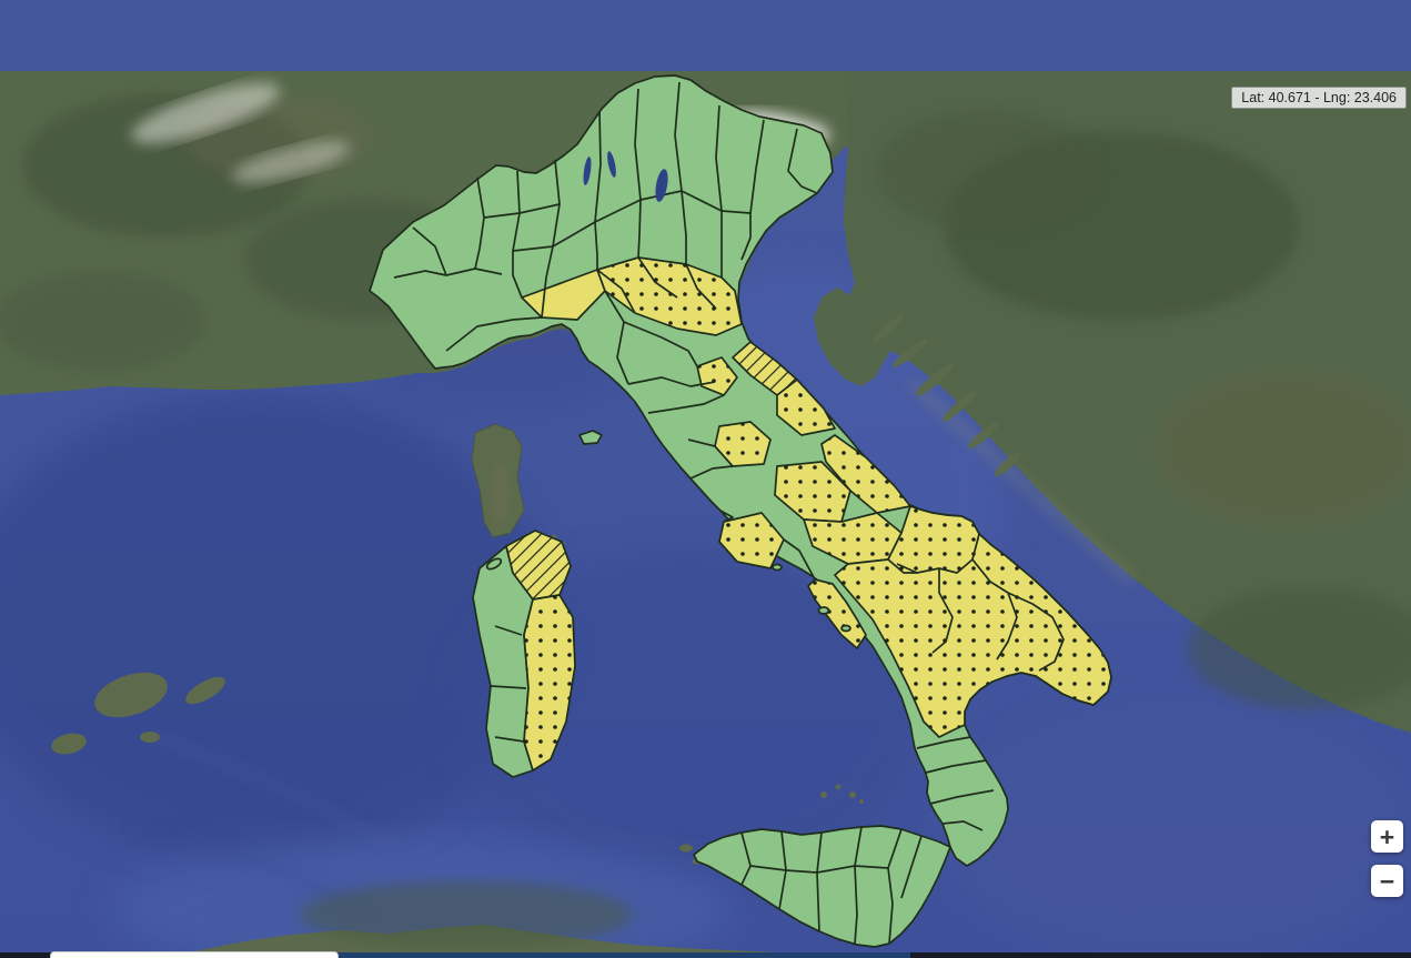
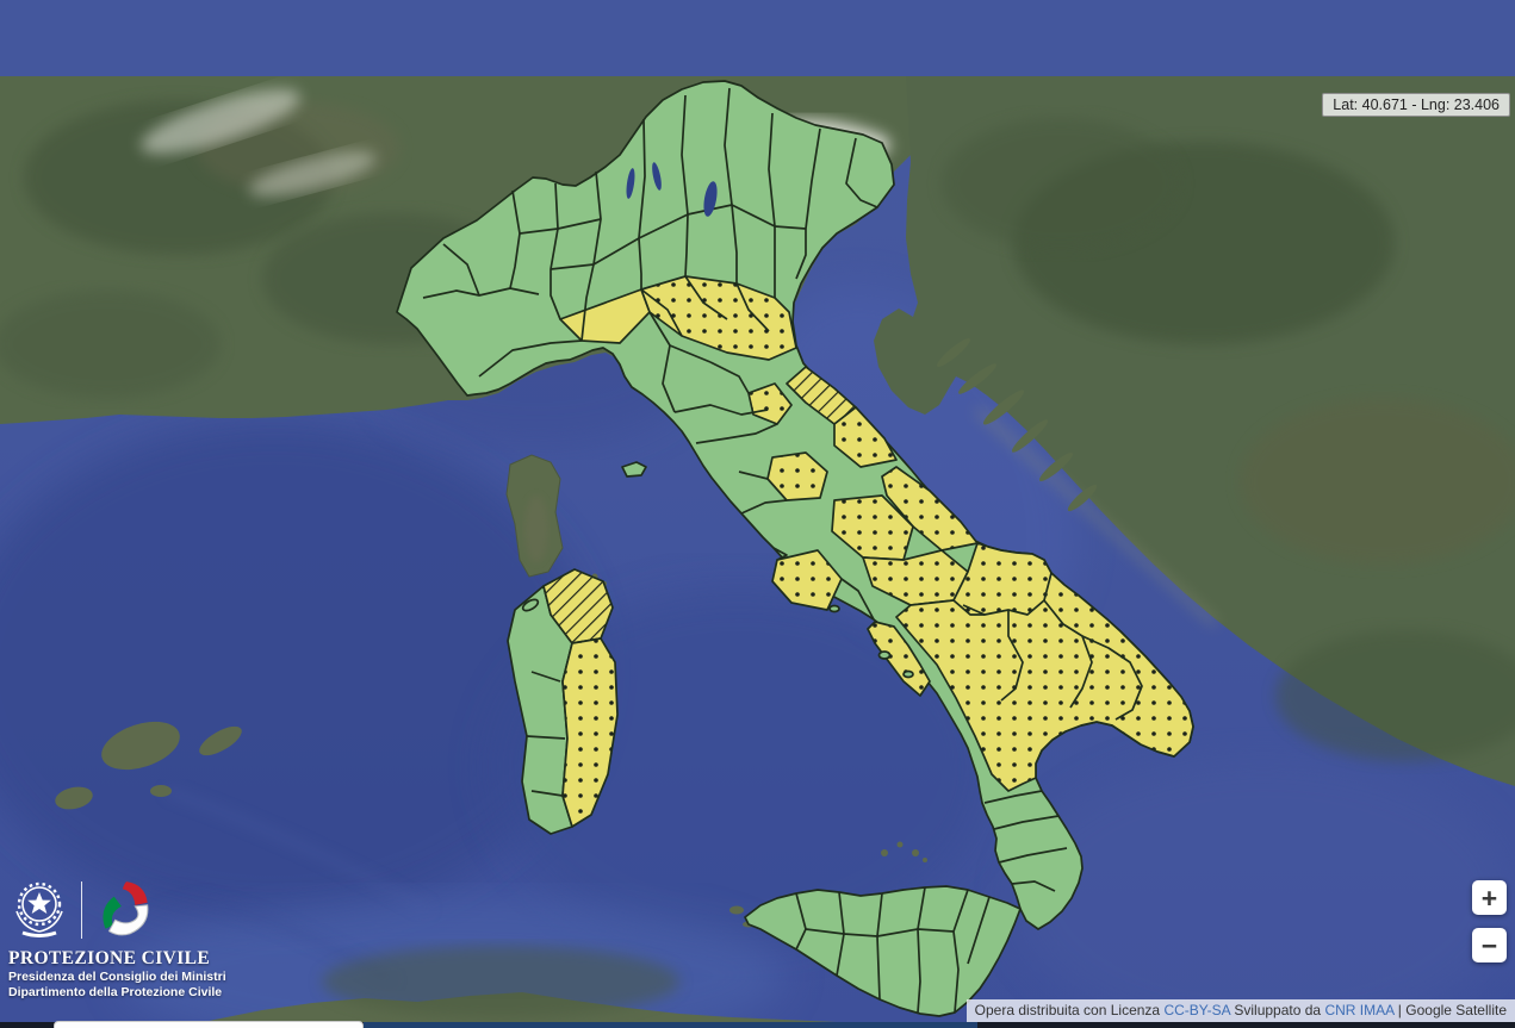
  Lat: 40.671 - Lng: 23.406
  +
  −
+ PROTEZIONE CIVILE
+ Presidenza del Consiglio dei Ministri
+ Dipartimento della Protezione Civile
+ Opera distribuita con Licenza CC-BY-SA Sviluppato da CNR IMAA | Google Satellite
